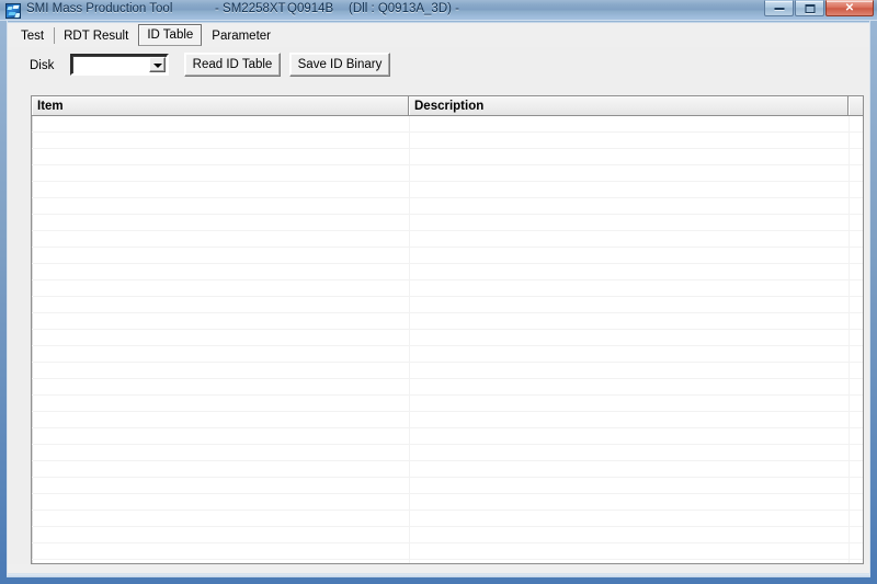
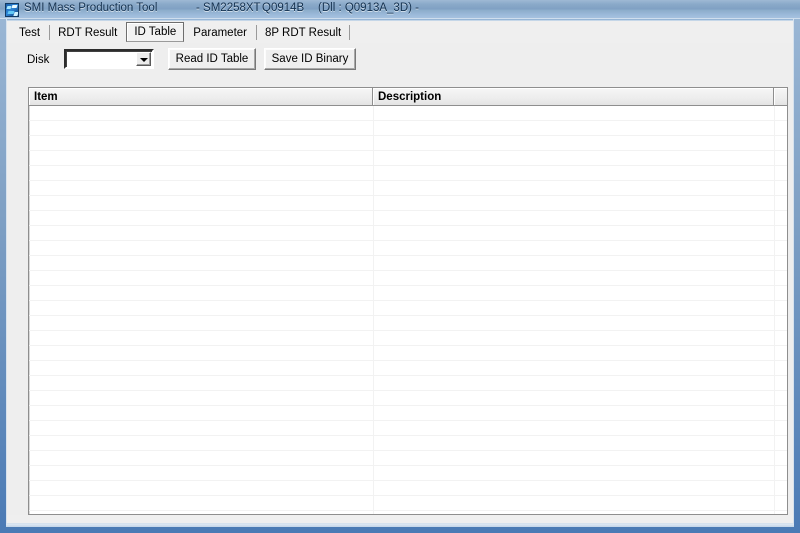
  SMI Mass Production Tool
  - SM2258XT
  Q0914B
  (Dll : Q0913A_3D) -
- ✕
  Test
  RDT Result
  ID Table
  Parameter
+ 8P RDT Result
  Disk
  Read ID Table
  Save ID Binary
  Item
  Description
